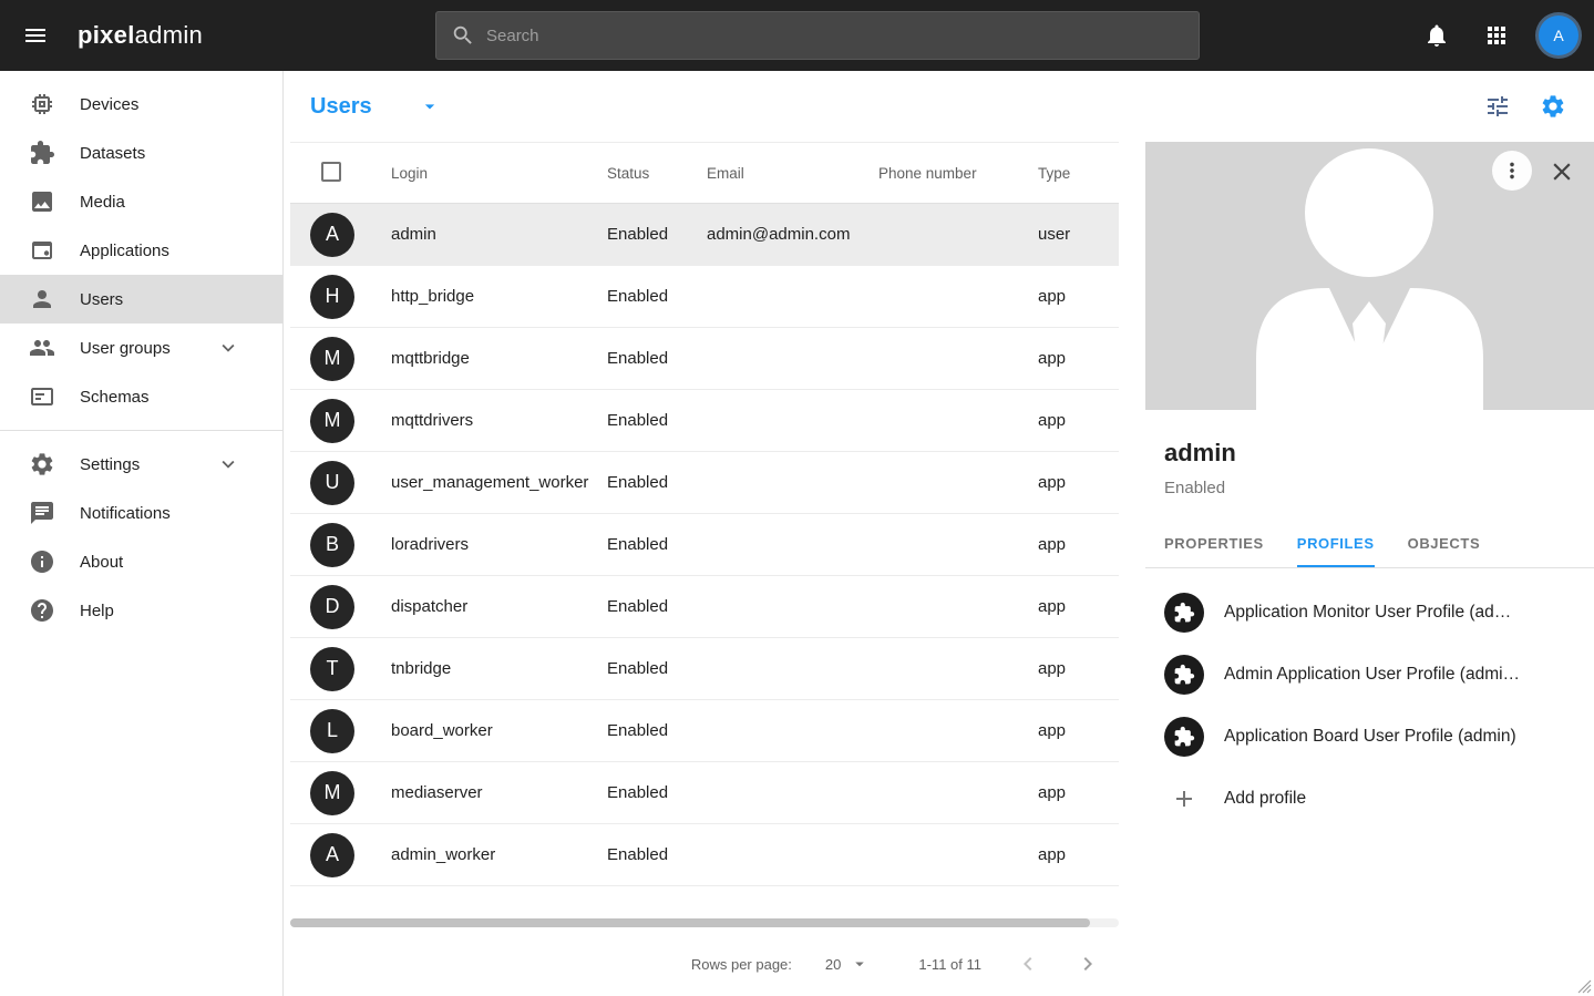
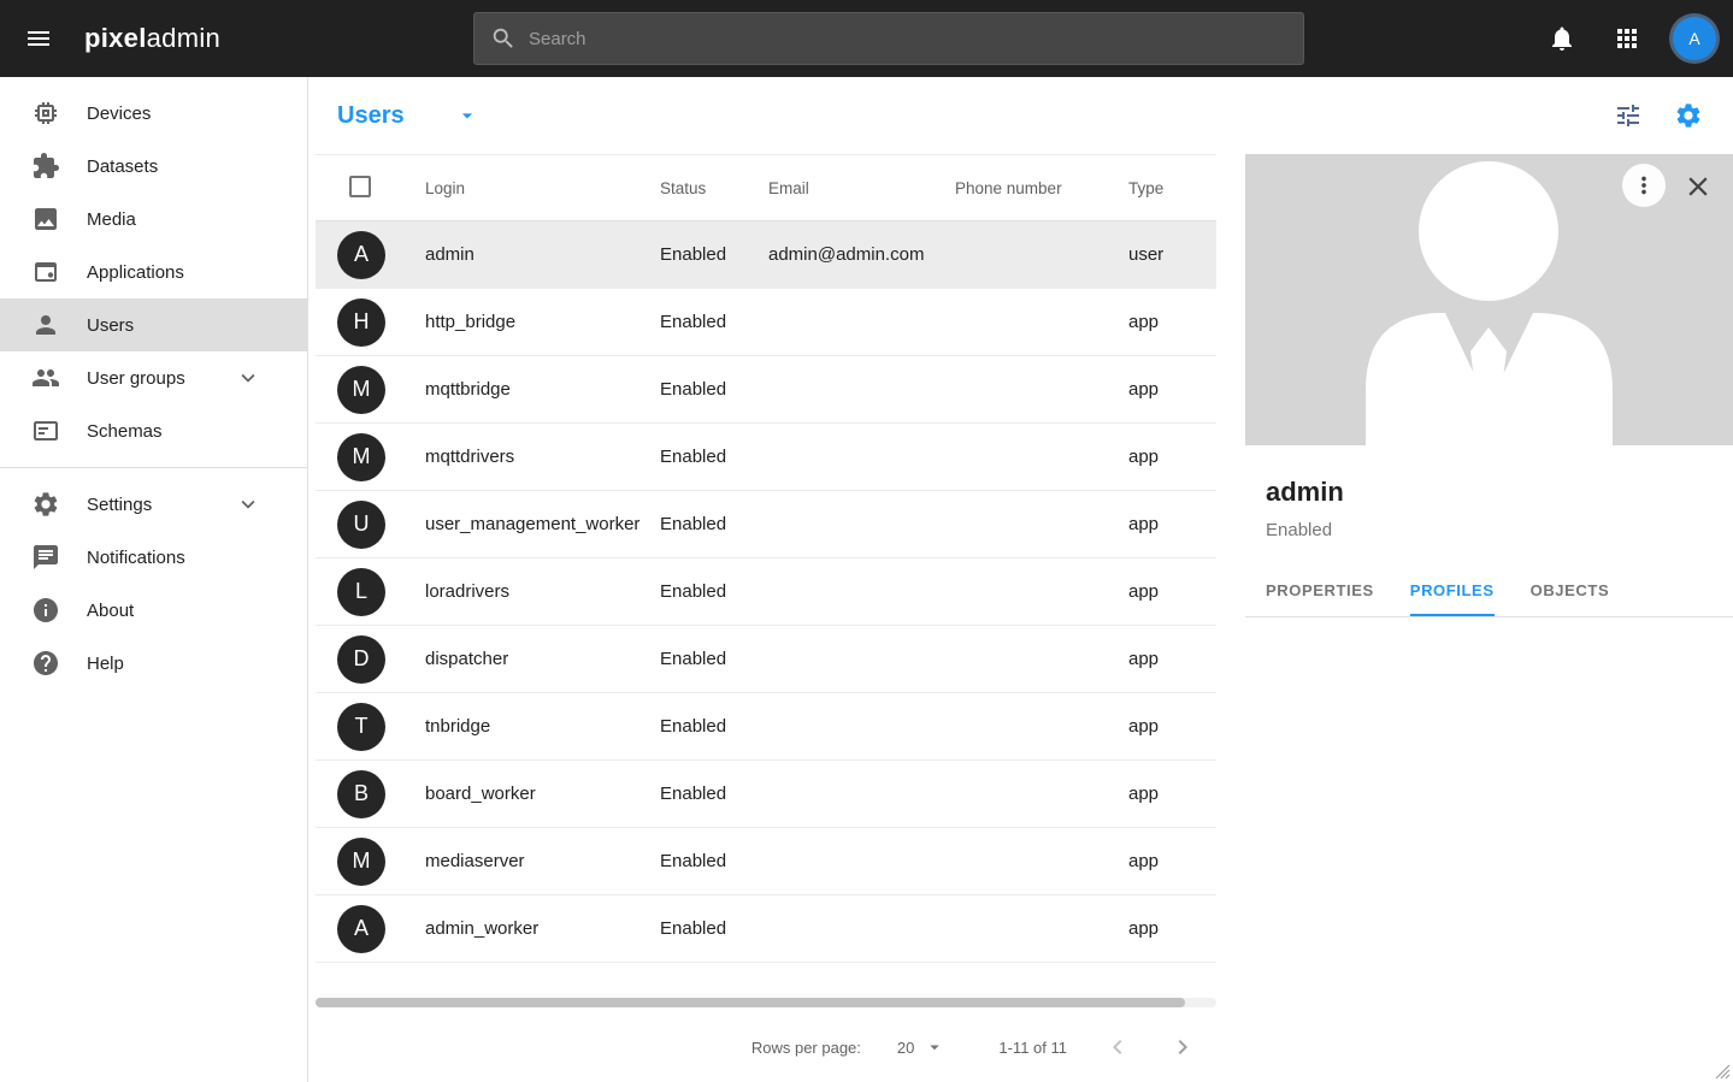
  pixeladmin
  Search
  A
  Devices
  Datasets
  Media
  Applications
  Users
  User groups
  Schemas
  Settings
  Notifications
  About
  Help
  Users
  Login
  Status
  Email
  Phone number
  Type
  A
  admin
  Enabled
  admin@admin.com
  user
  H
  http_bridge
  Enabled
  app
  M
  mqttbridge
  Enabled
  app
  M
  mqttdrivers
  Enabled
  app
  U
  user_management_worker
  Enabled
  app
- B
+ L
  loradrivers
  Enabled
  app
  D
  dispatcher
  Enabled
  app
  T
  tnbridge
  Enabled
  app
- L
+ B
  board_worker
  Enabled
  app
  M
  mediaserver
  Enabled
  app
  A
  admin_worker
  Enabled
  app
  Rows per page:
  20
  1-11 of 11
  admin
  Enabled
  PROPERTIES
  PROFILES
  OBJECTS
- Application Monitor User Profile (ad…
- Admin Application User Profile (admi…
- Application Board User Profile (admin)
- Add profile
